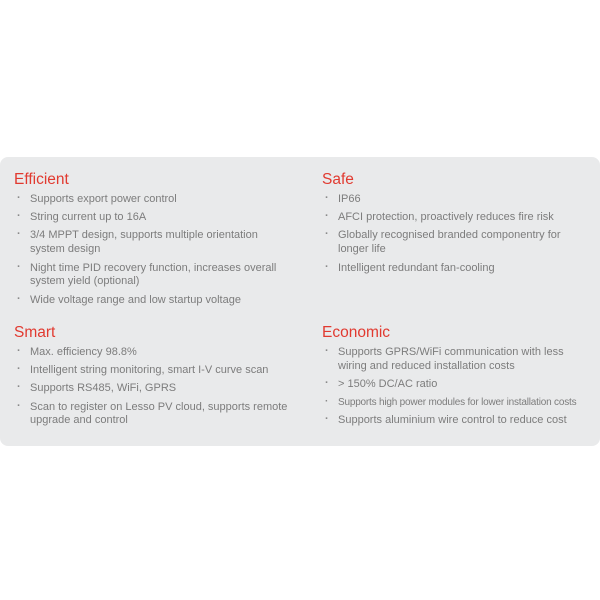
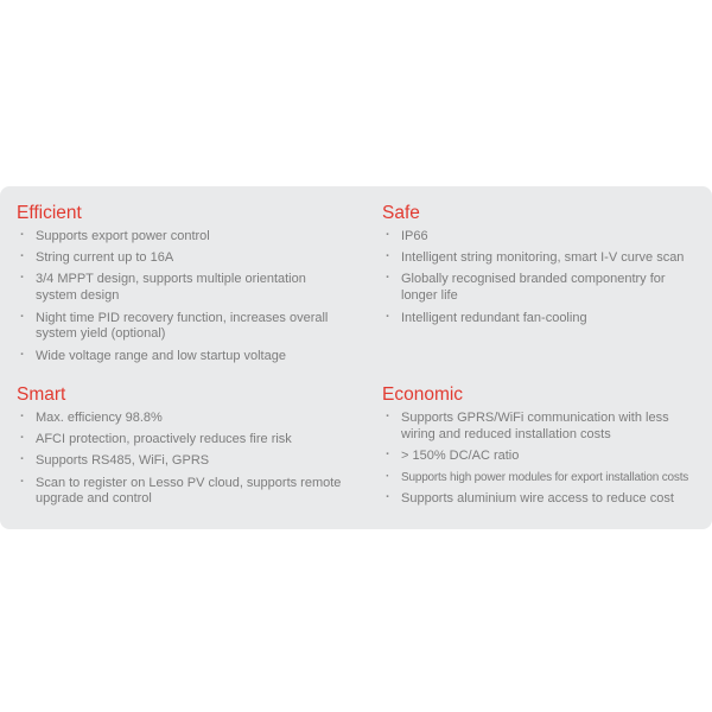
  Efficient
  Supports export power control
  String current up to 16A
  3/4 MPPT design, supports multiple orientation
  system design
  Night time PID recovery function, increases overall
  system yield (optional)
  Wide voltage range and low startup voltage
  Safe
  IP66
- AFCI protection, proactively reduces fire risk
+ Intelligent string monitoring, smart I-V curve scan
  Globally recognised branded componentry for
  longer life
  Intelligent redundant fan-cooling
  Smart
  Max. efficiency 98.8%
- Intelligent string monitoring, smart I-V curve scan
+ AFCI protection, proactively reduces fire risk
  Supports RS485, WiFi, GPRS
  Scan to register on Lesso PV cloud, supports remote
  upgrade and control
  Economic
  Supports GPRS/WiFi communication with less
  wiring and reduced installation costs
  > 150% DC/AC ratio
- Supports high power modules for lower installation costs
+ Supports high power modules for export installation costs
- Supports aluminium wire control to reduce cost
+ Supports aluminium wire access to reduce cost
